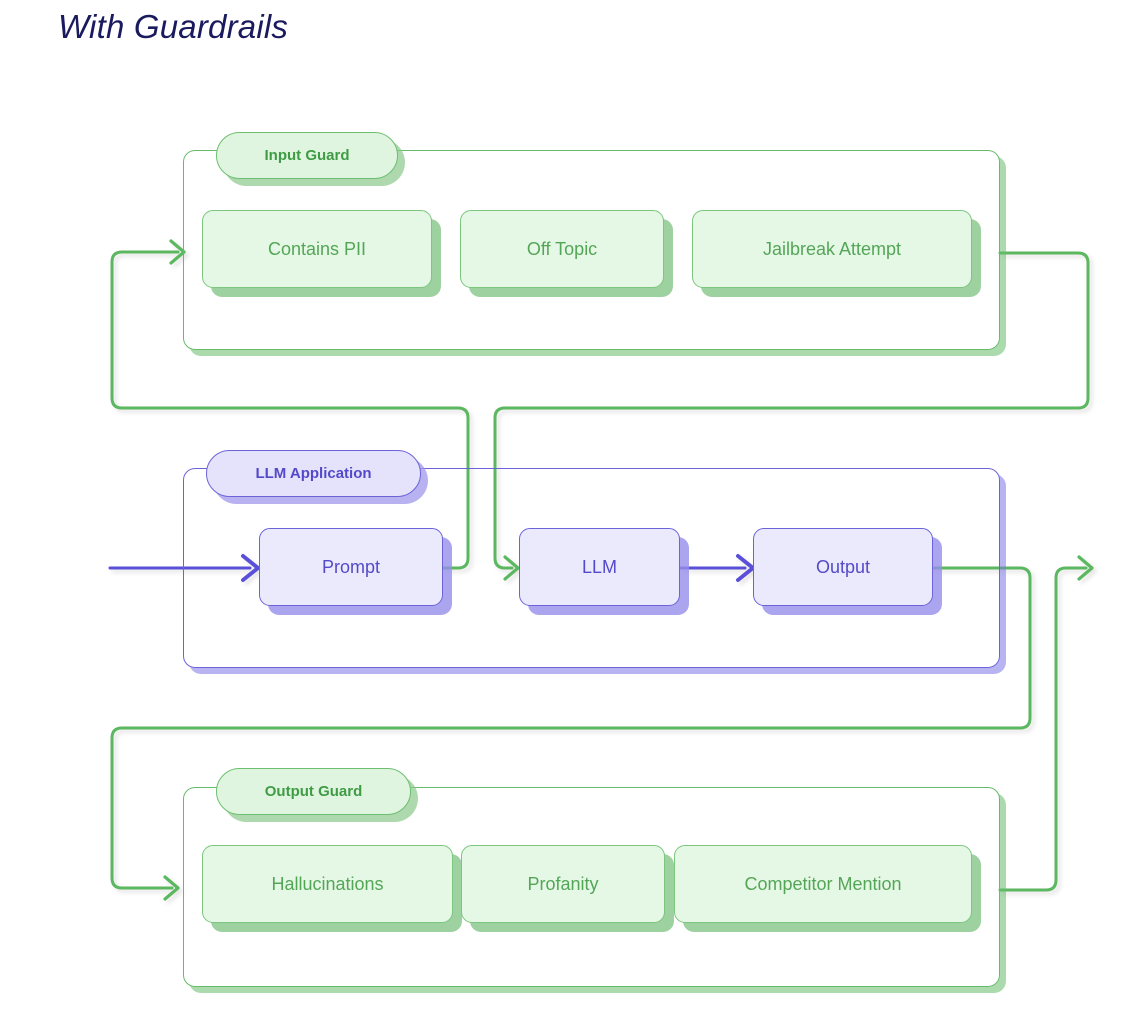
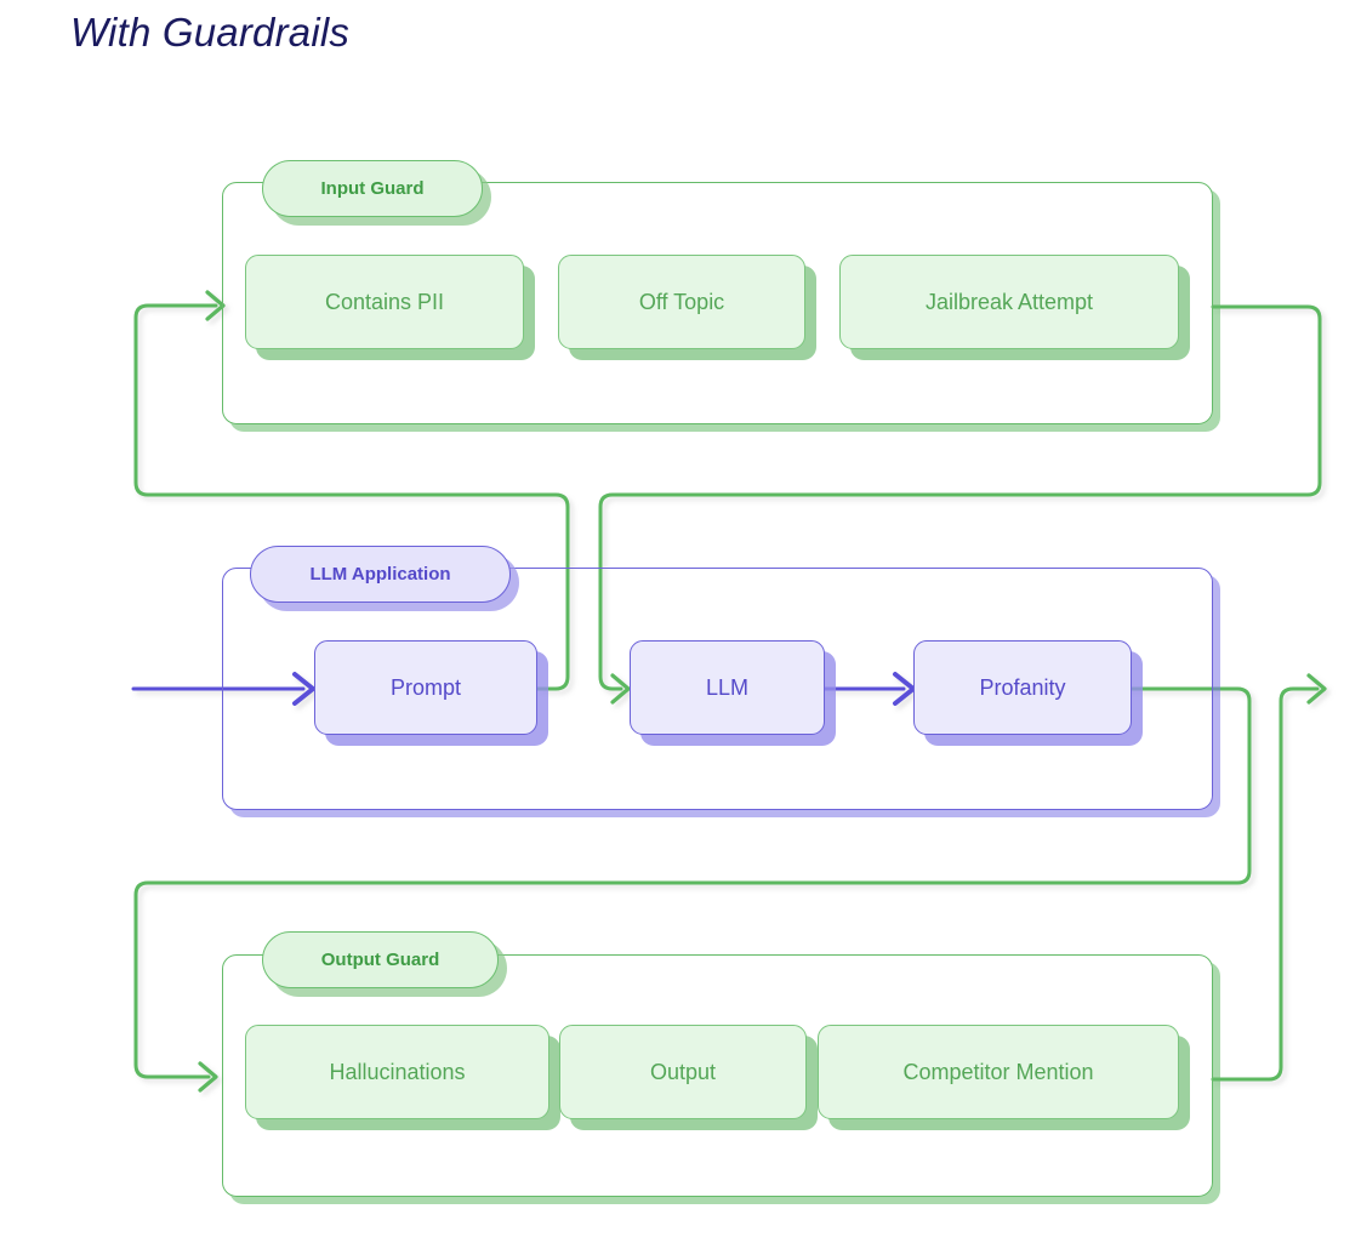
  With Guardrails
  Input Guard
  Contains PII
  Off Topic
  Jailbreak Attempt
  LLM Application
  Prompt
  LLM
- Output
+ Profanity
  Output Guard
  Hallucinations
- Profanity
+ Output
  Competitor Mention
